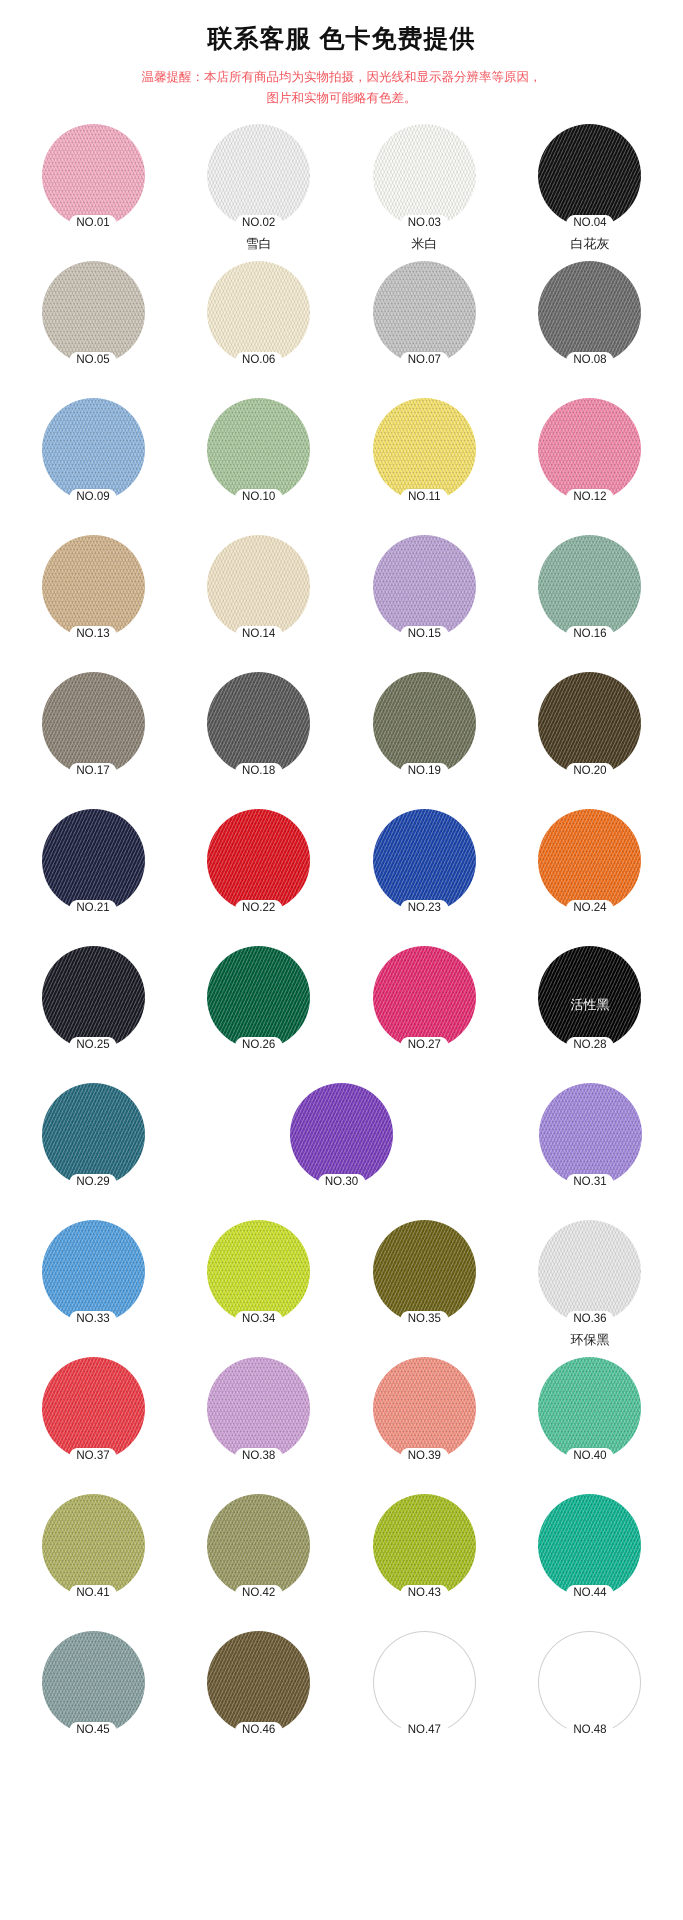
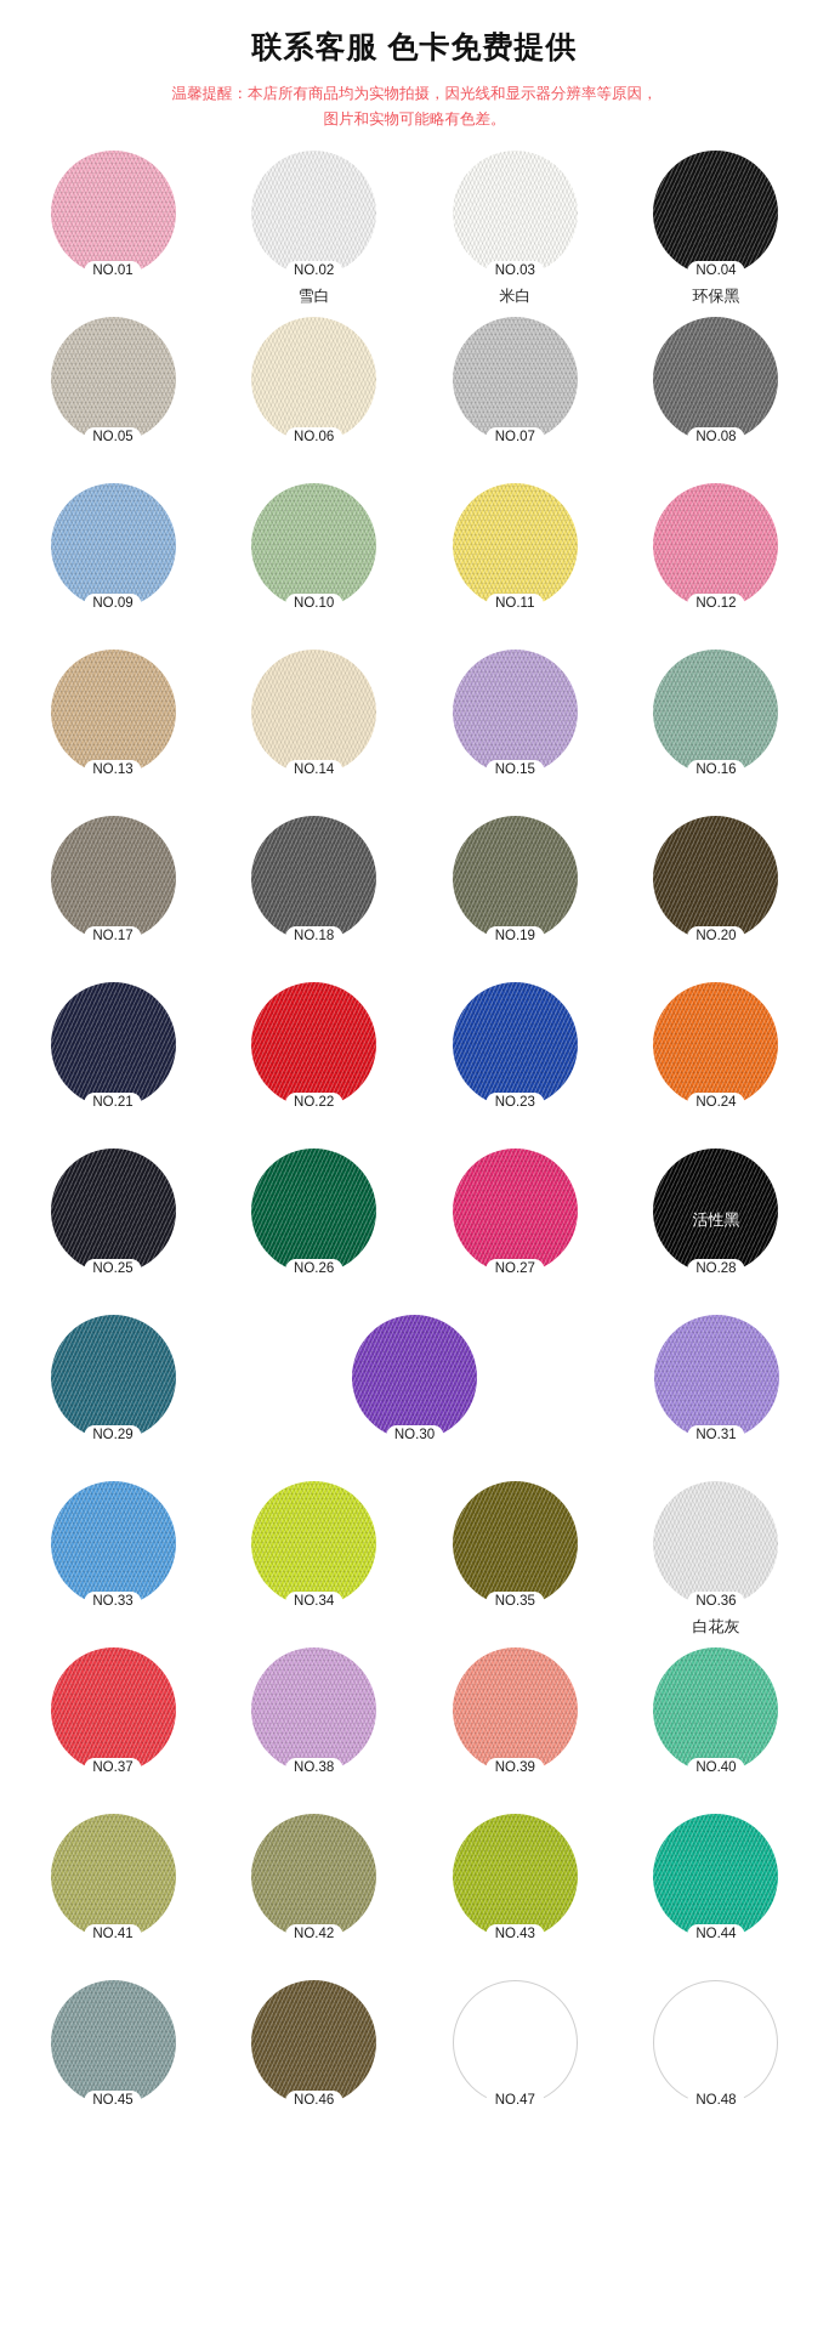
  联系客服 色卡免费提供
  温馨提醒：本店所有商品均为实物拍摄，因光线和显示器分辨率等原因，
  图片和实物可能略有色差。
  NO.01
  NO.02
  雪白
  NO.03
  米白
  NO.04
- 白花灰
+ 环保黑
  NO.05
  NO.06
  NO.07
  NO.08
  NO.09
  NO.10
  NO.11
  NO.12
  NO.13
  NO.14
  NO.15
  NO.16
  NO.17
  NO.18
  NO.19
  NO.20
  NO.21
  NO.22
  NO.23
  NO.24
  NO.25
  NO.26
  NO.27
  活性黑
  NO.28
  NO.29
  NO.30
  NO.31
  NO.33
  NO.34
  NO.35
  NO.36
- 环保黑
+ 白花灰
  NO.37
  NO.38
  NO.39
  NO.40
  NO.41
  NO.42
  NO.43
  NO.44
  NO.45
  NO.46
  NO.47
  NO.48
